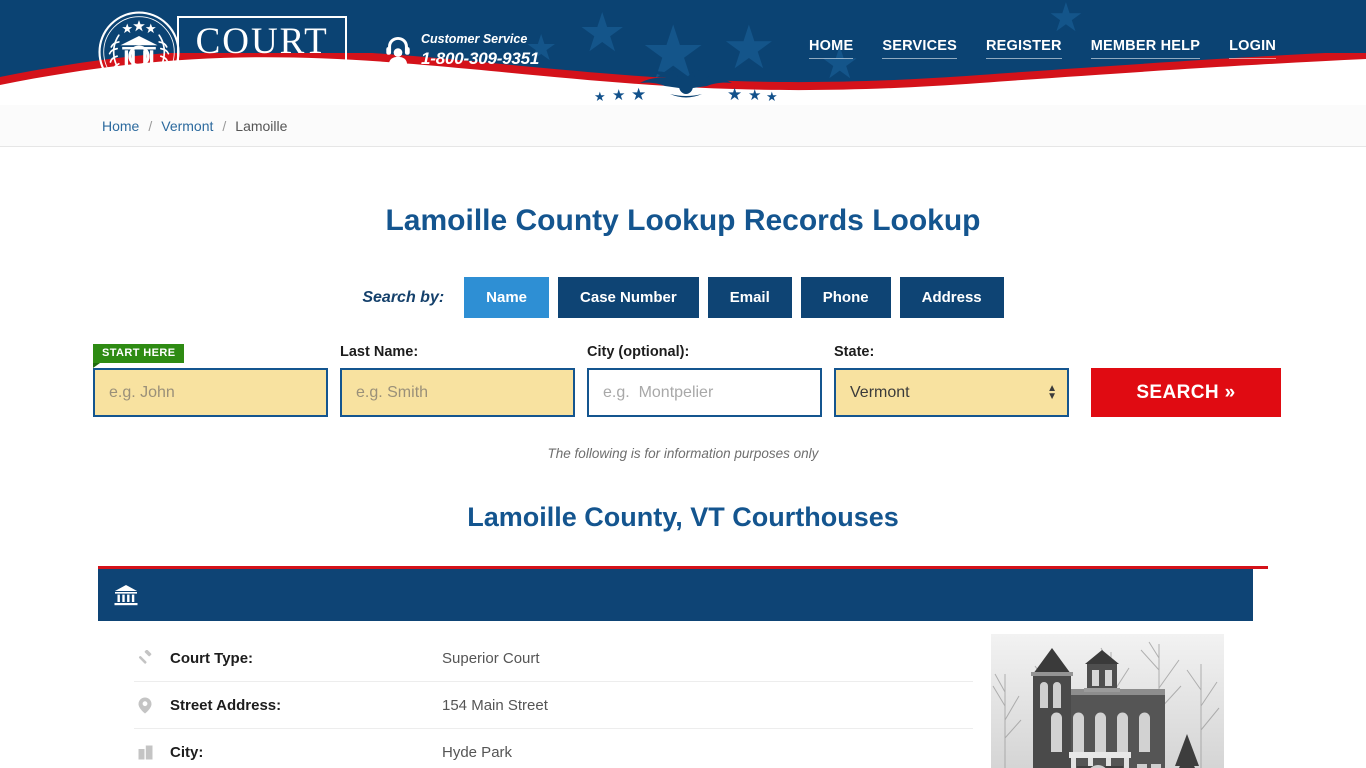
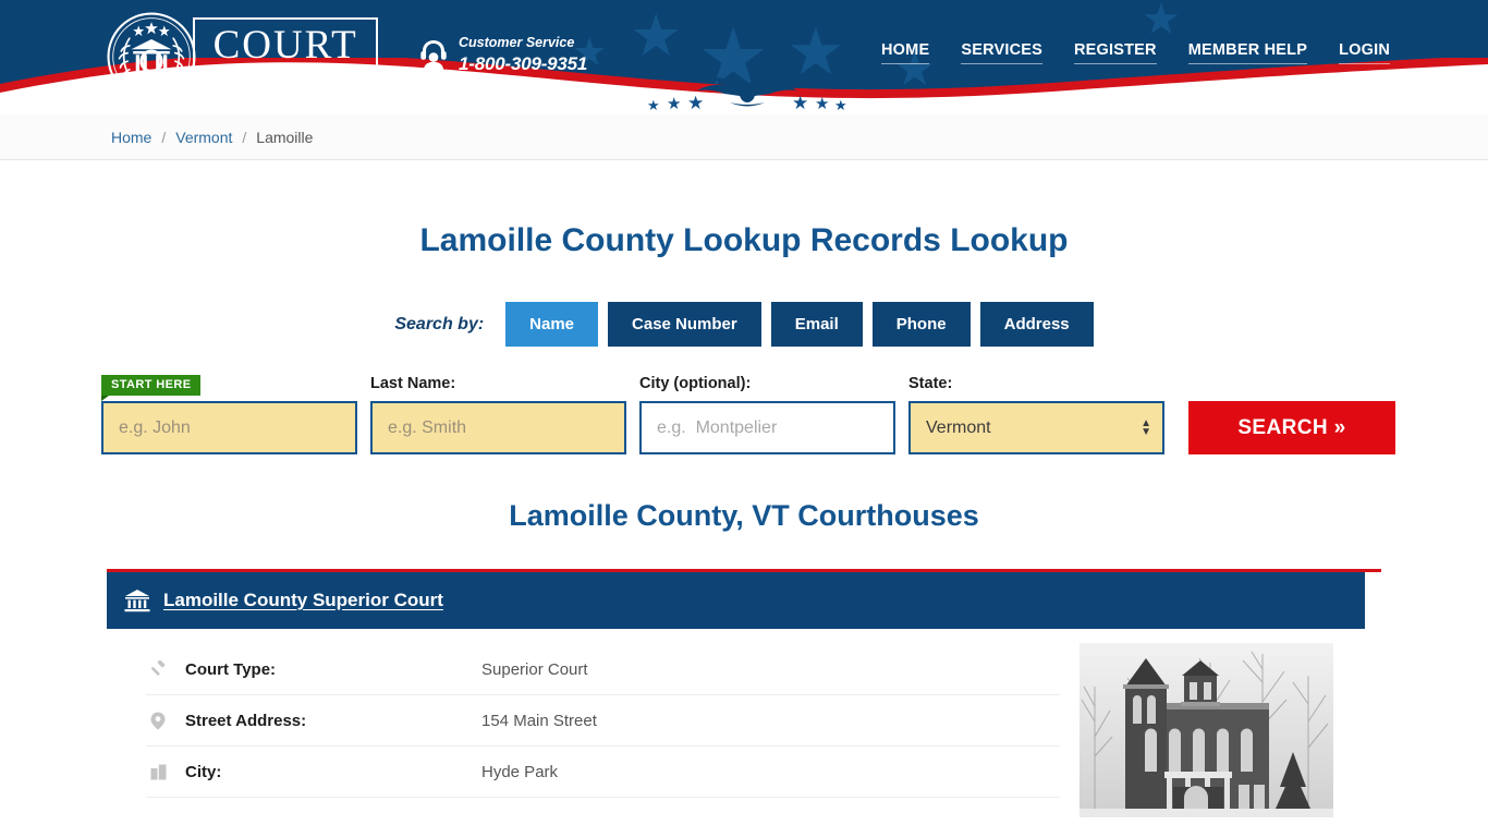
  ★
  ★
  ★
  ★
  ★
  ★
  ★
  ★
  ★
  ★
  ★
  COURT
  Customer Service
  1-800-309-9351
  HOME
  SERVICES
  REGISTER
  MEMBER HELP
  LOGIN
  Home
  /
  Vermont
  /
  Lamoille
  Lamoille County Lookup Records Lookup
  Search by:
  Name
  Case Number
  Email
  Phone
  Address
  START HERE
  e.g. John
  Last Name:
  e.g. Smith
  City (optional):
  e.g. Montpelier
  State:
  Vermont
  ▲
  ▼
  SEARCH »
- The following is for information purposes only
  Lamoille County, VT Courthouses
+ Lamoille County Superior Court
  Court Type:
  Superior Court
  Street Address:
  154 Main Street
  City:
  Hyde Park
